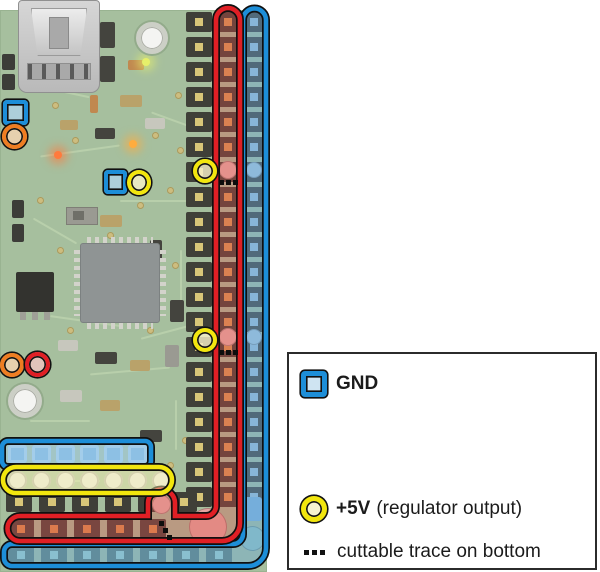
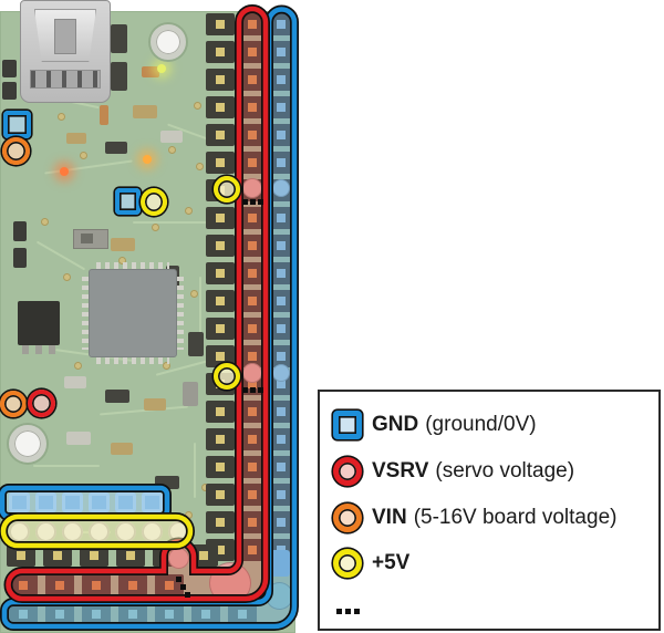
  GND
+ (ground/0V)
+ VSRV
+ (servo voltage)
+ VIN
+ (5-16V board voltage)
  +5V
- (regulator output)
- cuttable trace on bottom
